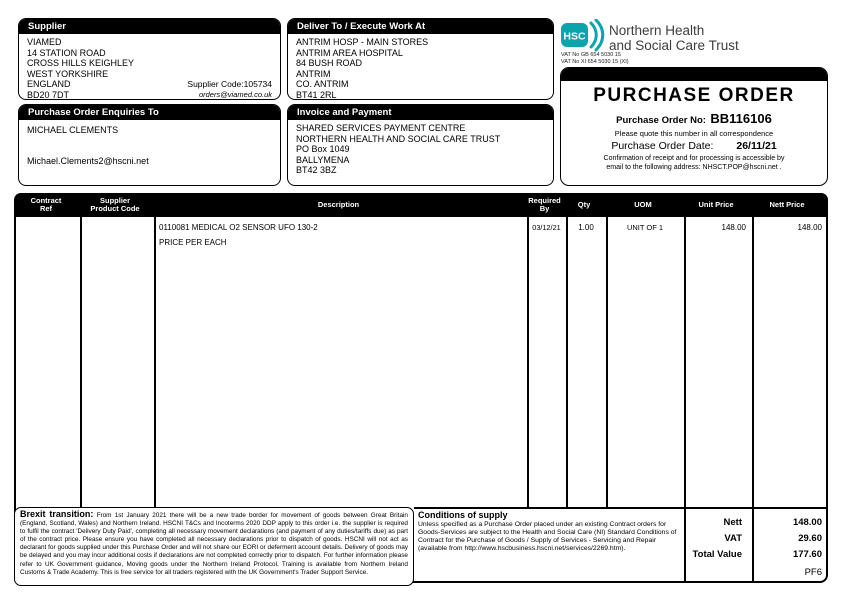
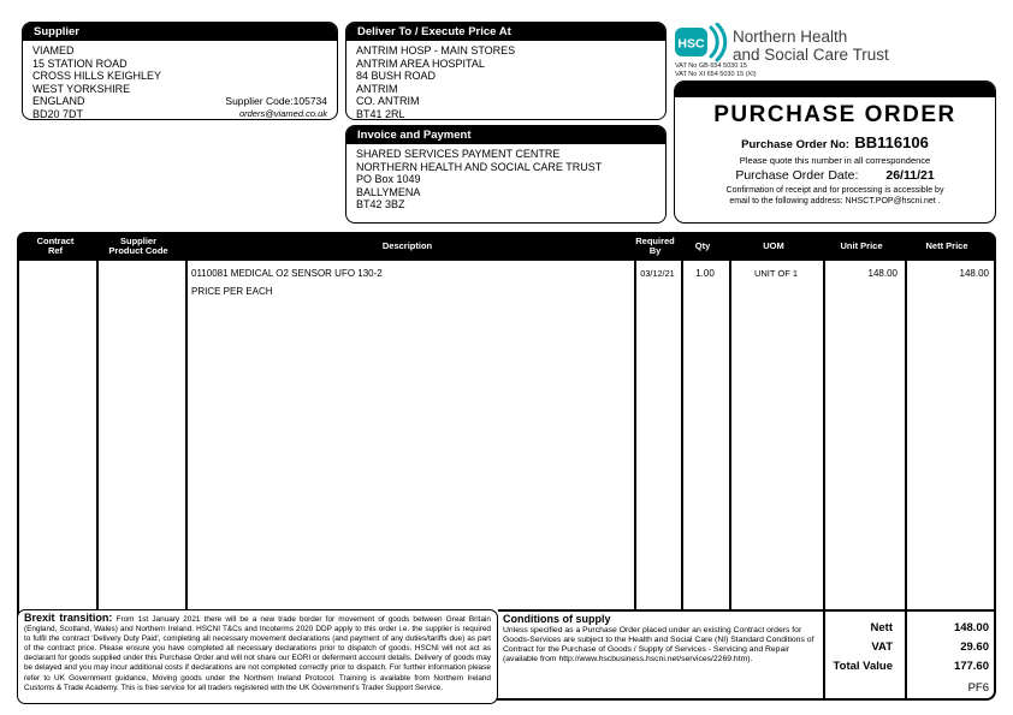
  Supplier
  VIAMED
- 14 STATION ROAD
+ 15 STATION ROAD
  CROSS HILLS KEIGHLEY
  WEST YORKSHIRE
  ENGLAND
  BD20 7DT
  Supplier Code:105734
  orders@viamed.co.uk
- Deliver To / Execute Work At
+ Deliver To / Execute Price At
  ANTRIM HOSP - MAIN STORES
  ANTRIM AREA HOSPITAL
  84 BUSH ROAD
  ANTRIM
  CO. ANTRIM
  BT41 2RL
- Purchase Order Enquiries To
- MICHAEL CLEMENTS
- Michael.Clements2@hscni.net
  Invoice and Payment
  SHARED SERVICES PAYMENT CENTRE
  NORTHERN HEALTH AND SOCIAL CARE TRUST
  PO Box 1049
  BALLYMENA
  BT42 3BZ
  HSC
  Northern Health
  and Social Care Trust
  PURCHASE ORDER
  Purchase Order No: BB116106
  Please quote this number in all correspondence
  Purchase Order Date: 26/11/21
  Contract
  Ref
  Supplier
  Product Code
  Description
  Required
  By
  Qty
  UOM
  Unit Price
  Nett Price
  0110081 MEDICAL O2 SENSOR UFO 130-2
  PRICE PER EACH
  03/12/21
  1.00
  UNIT OF 1
  148.00
  148.00
  Conditions of supply
  Nett
  148.00
  VAT
  29.60
  Total Value
  177.60
  PF6
